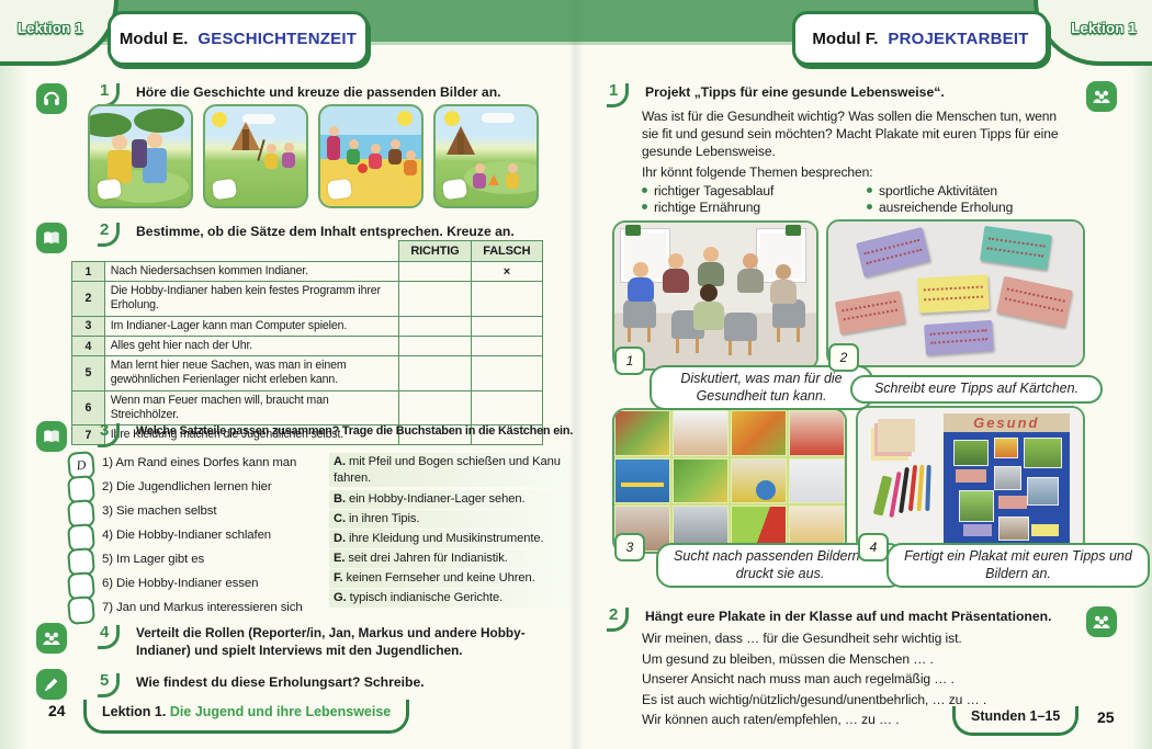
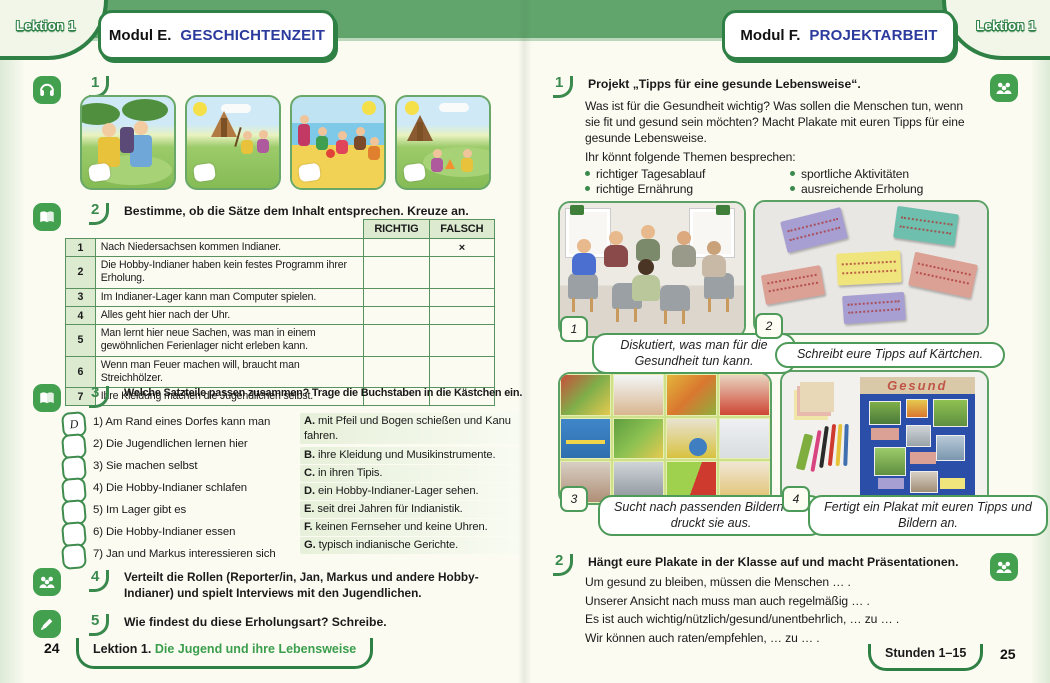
  Modul E.
  GESCHICHTENZEIT
  Modul F.
  PROJEKTARBEIT
  Lektion 1
  Lektion 1
  1
- Höre die Geschichte und kreuze die passenden Bilder an.
  2
  Bestimme, ob die Sätze dem Inhalt entsprechen. Kreuze an.
  		RICHTIG	FALSCH
  1	Nach Niedersachsen kommen Indianer.		×
  2	Die Hobby-Indianer haben kein festes Programm ihrer Erholung.
  3	Im Indianer-Lager kann man Computer spielen.
  4	Alles geht hier nach der Uhr.
  5	Man lernt hier neue Sachen, was man in einem gewöhnlichen Ferienlager nicht erleben kann.
  6	Wenn man Feuer machen will, braucht man Streichhölzer.
  7	Ihre Kleidung machen die Jugendlichen selbst.
  3
  Welche Satzteile passen zusammen? Trage die Buchstaben in die Kästchen ein
  1) Am Rand eines Dorfes kann man
  2) Die Jugendlichen lernen hier
  3) Sie machen selbst
  4) Die Hobby-Indianer schlafen
  5) Im Lager gibt es
  6) Die Hobby-Indianer essen
  7) Jan und Markus interessieren sich
  A. mit Pfeil und Bogen schießen und Kanu fahren.
- B. ein Hobby-Indianer-Lager sehen.
+ B. ihre Kleidung und Musikinstrumente.
  C. in ihren Tipis.
- D. ihre Kleidung und Musikinstrumente.
+ D. ein Hobby-Indianer-Lager sehen.
  E. seit drei Jahren für Indianistik.
  F. keinen Fernseher und keine Uhren.
  G. typisch indianische Gerichte.
  4
  Verteilt die Rollen (Reporter/in, Jan, Markus und andere Hobby-Indianer) und spielt Interviews mit den Jugendlichen.
  5
  Wie findest du diese Erholungsart? Schreibe.
  24
  Lektion 1. Die Jugend und ihre Lebensweise
  1
  Projekt „Tipps für eine gesunde Lebensweise“.
  Was ist für die Gesundheit wichtig? Was sollen die Menschen tun, wenn sie fit und gesund sein möchten? Macht Plakate mit euren Tipps für eine gesunde Lebensweise.
  Ihr könnt folgende Themen besprechen:
  richtiger Tagesablauf
  richtige Ernährung
  sportliche Aktivitäten
  ausreichende Erholung
  1
  Diskutiert, was man für die Gesundheit tun kann.
  2
  Schreibt eure Tipps auf Kärtchen.
  3
  Sucht nach passenden Bildern druckt sie aus.
  Gesund
  4
  Fertigt ein Plakat mit euren Tipps und Bildern an.
  2
  Hängt eure Plakate in der Klasse auf und macht Präsentationen.
- Wir meinen, dass … für die Gesundheit sehr wichtig ist.
  Um gesund zu bleiben, müssen die Menschen … .
  Unserer Ansicht nach muss man auch regelmäßig … .
  Es ist auch wichtig/nützlich/gesund/unentbehrlich, … zu … .
  Wir können auch raten/empfehlen, … zu … .
  Stunden 1–15
  25
